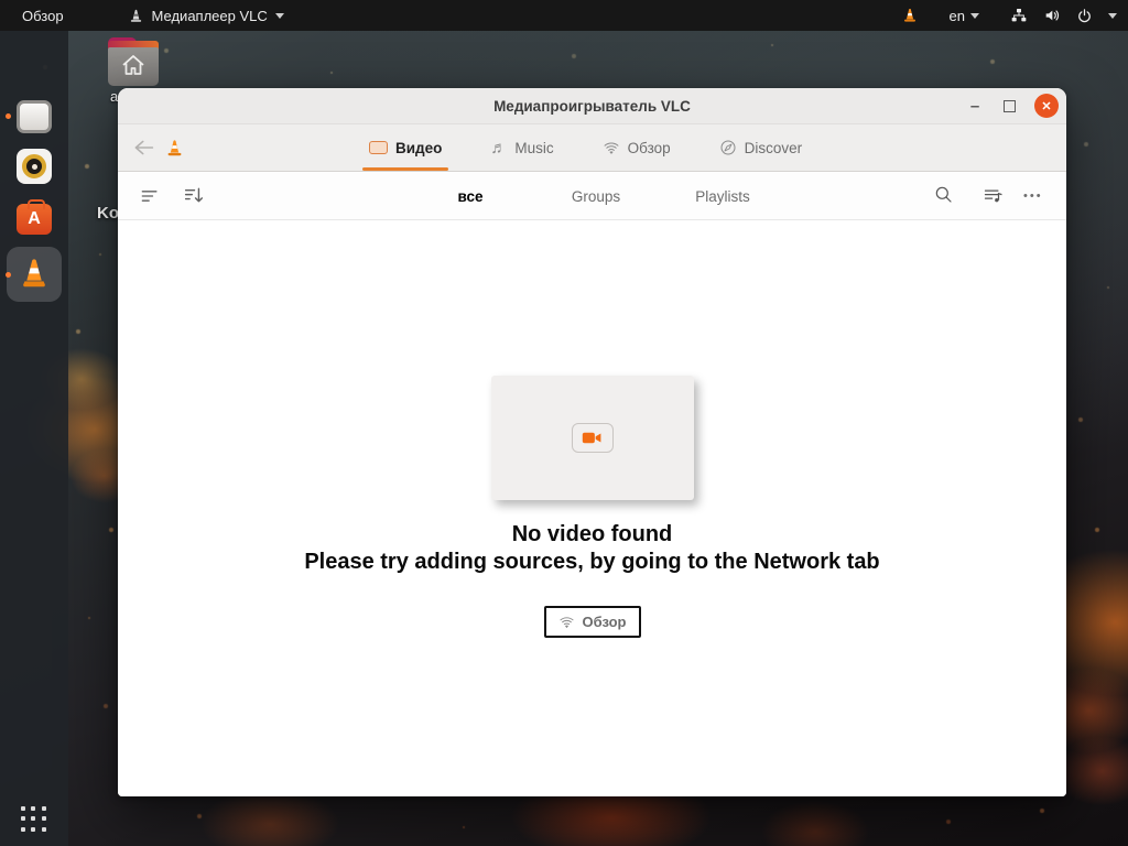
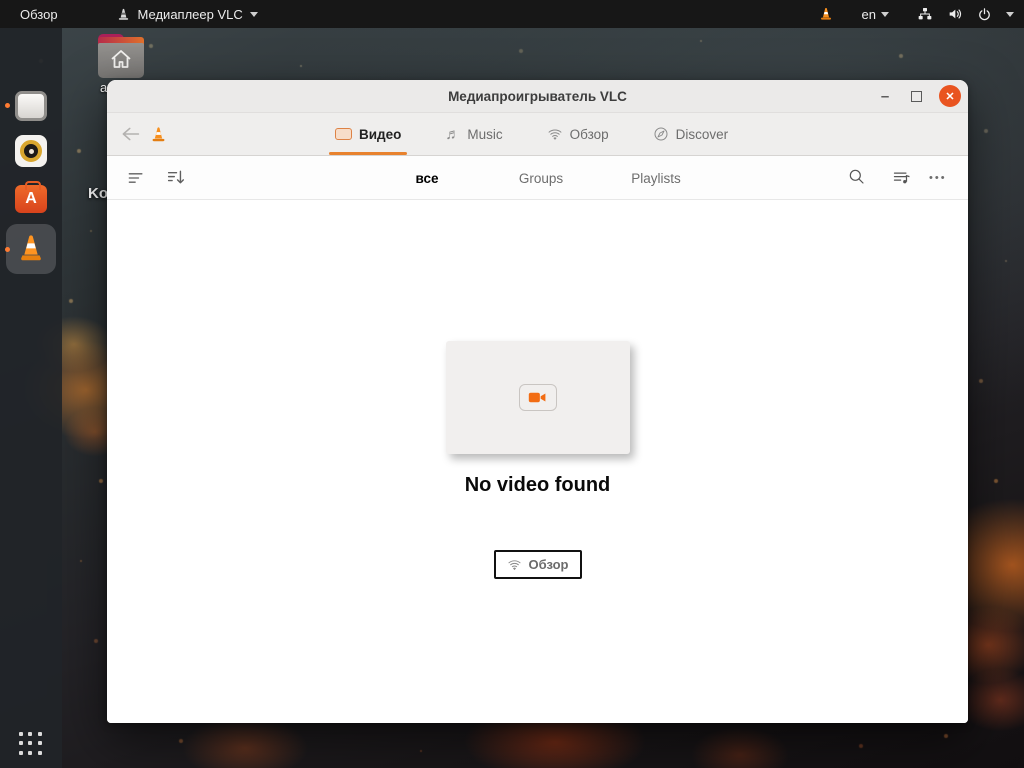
  Ko
  Медиапроигрыватель VLC
  –
  ✕
  Видео
  ♬
  Music
  Обзор
  Discover
  все
  Groups
  Playlists
  •••
  No video found
- Please try adding sources, by going to the Network tab
  Обзор
  Обзор
  Медиаплеер VLC
  en
  A
